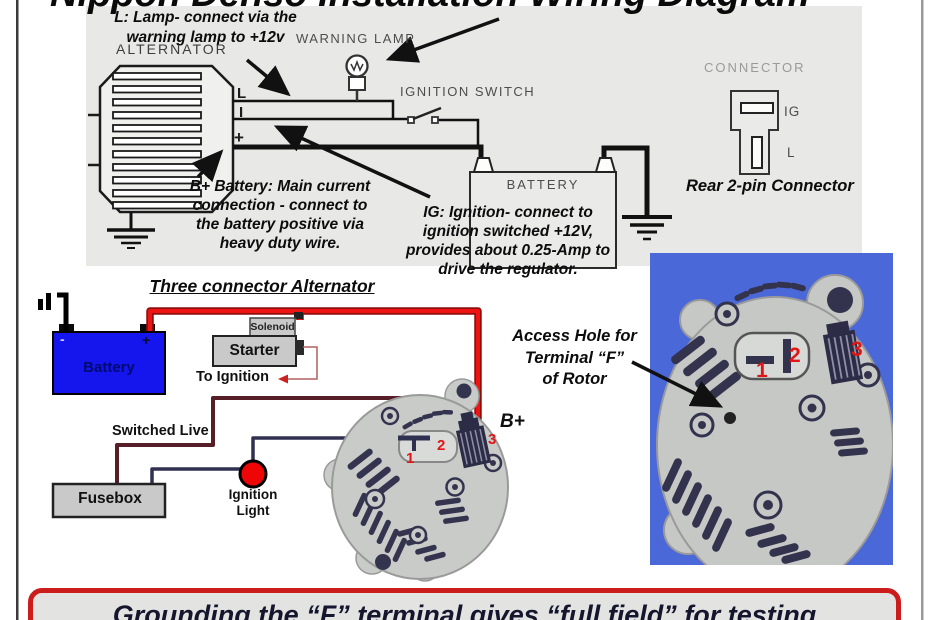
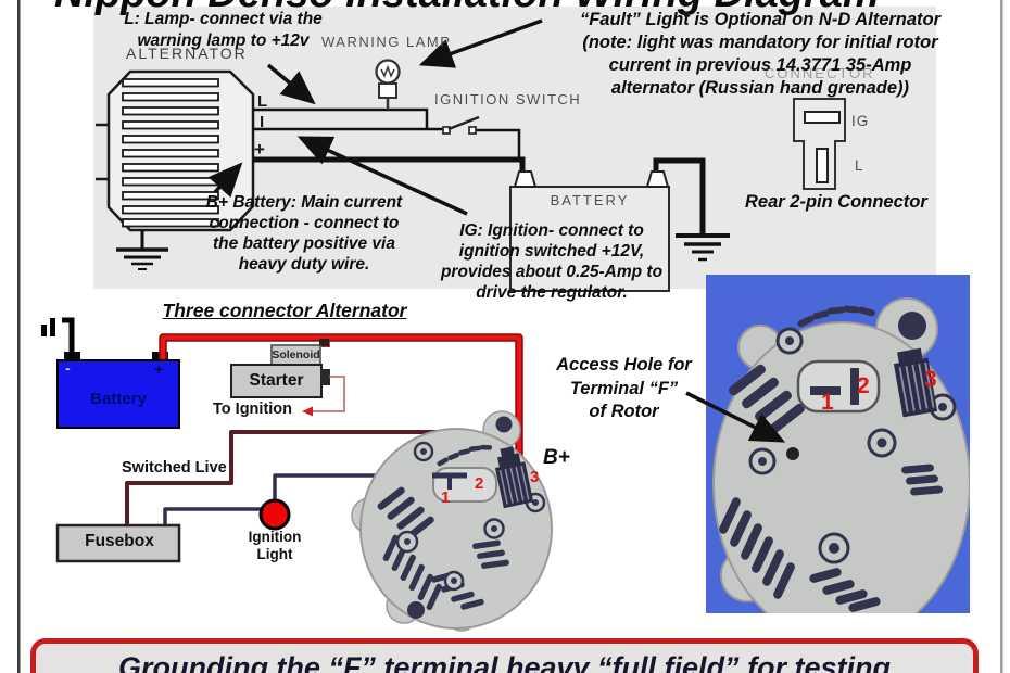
  IG
  L
  L
  I
  +
  -
  +
  Battery
  1
  2
  3
  B+
  1
  2
  3
  L: Lamp- connect via the
  warning lamp to +12v
+ “Fault” Light is Optional on N-D Alternator
+ (note: light was mandatory for initial rotor
+ current in previous 14.3771 35-Amp
+ alternator (Russian hand grenade))
  ALTERNATOR
  WARNING LAMP
  IGNITION SWITCH
  BATTERY
  CONNECTOR
  B+ Battery: Main current
  connection - connect to
  the battery positive via
  heavy duty wire.
  IG: Ignition- connect to
  ignition switched +12V,
  provides about 0.25-Amp to
  drive the regulator.
  Rear 2-pin Connector
  Three connector Alternator
  Solenoid
  Starter
  To Ignition
  Switched Live
  Fusebox
  Ignition
  Light
  Access Hole for
  Terminal “F”
  of Rotor
- Grounding the “F” terminal gives “full field” for testing
+ Grounding the “F” terminal heavy “full field” for testing
